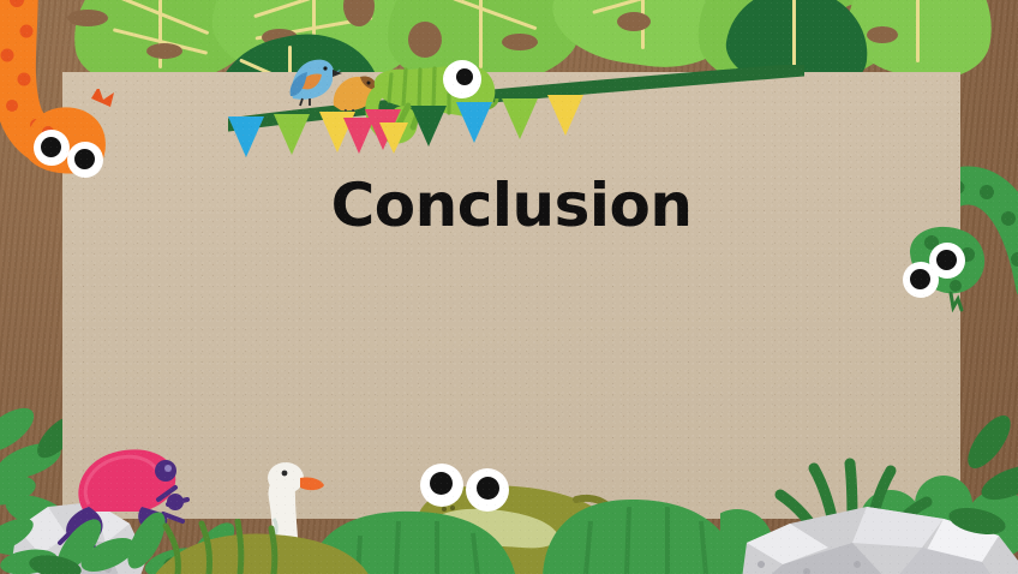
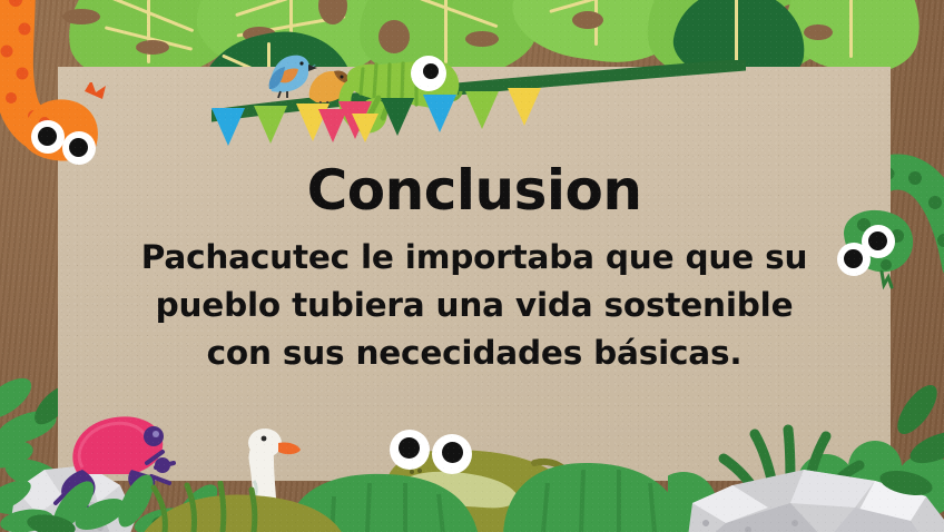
  Conclusion
+ Pachacutec le importaba que que su pueblo tubiera una vida sostenible con sus nececidades básicas.
